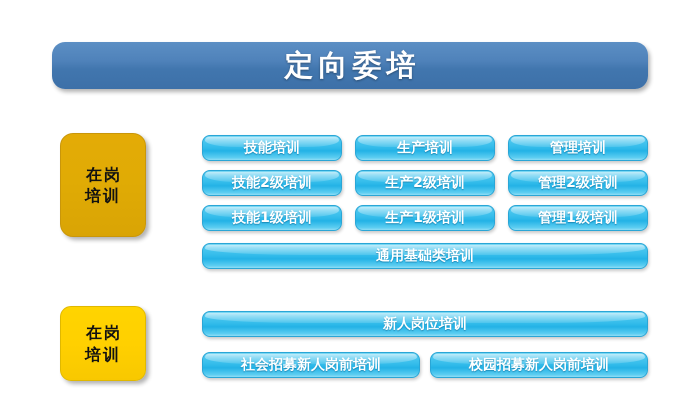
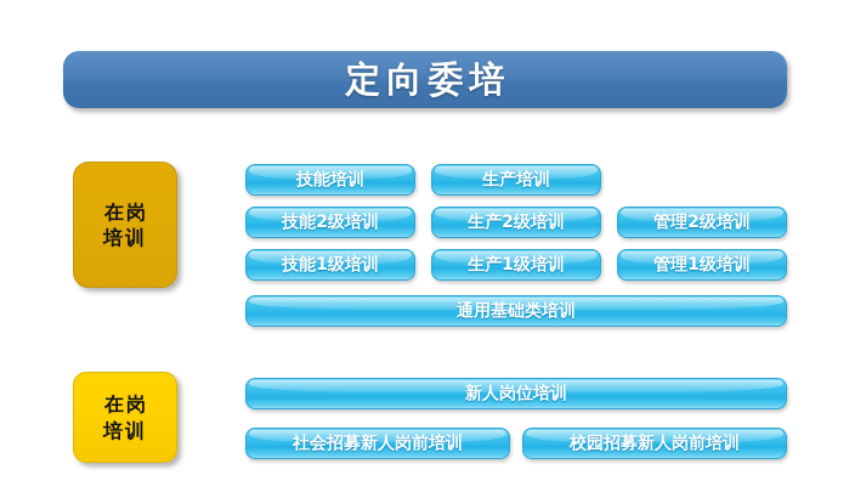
  定向委培
  在岗
  培训
  技能培训
  技能2级培训
  技能1级培训
  生产培训
  生产2级培训
  生产1级培训
- 管理培训
  管理2级培训
  管理1级培训
  通用基础类培训
  在岗
  培训
  新人岗位培训
  社会招募新人岗前培训
  校园招募新人岗前培训
